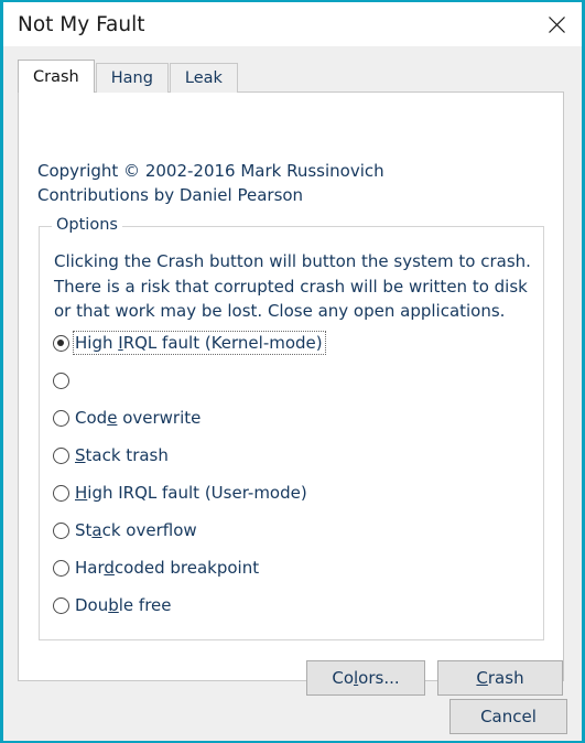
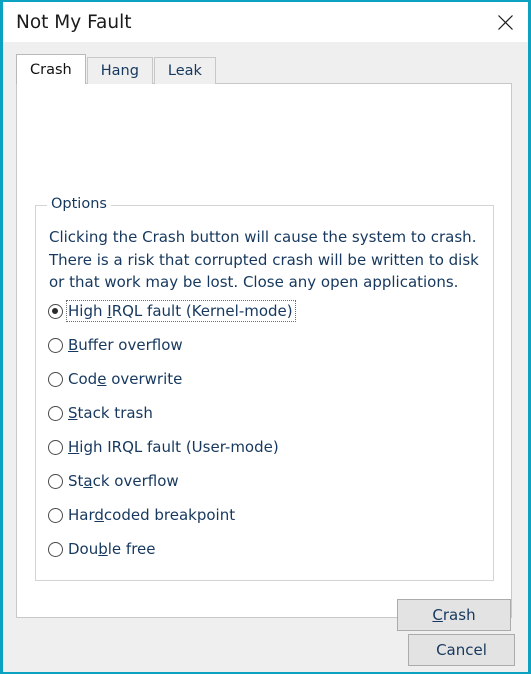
  Not My Fault
  Crash
  Hang
  Leak
- Copyright © 2002-2016 Mark Russinovich
- Contributions by Daniel Pearson
  Options
- Clicking the Crash button will button the system to crash.
+ Clicking the Crash button will cause the system to crash.
  There is a risk that corrupted crash will be written to disk
  or that work may be lost. Close any open applications.
  High IRQL fault (Kernel-mode)
+ Buffer overflow
  Code overwrite
  Stack trash
  High IRQL fault (User-mode)
  Stack overflow
  Hardcoded breakpoint
  Double free
- Colors...
  Crash
  Cancel
